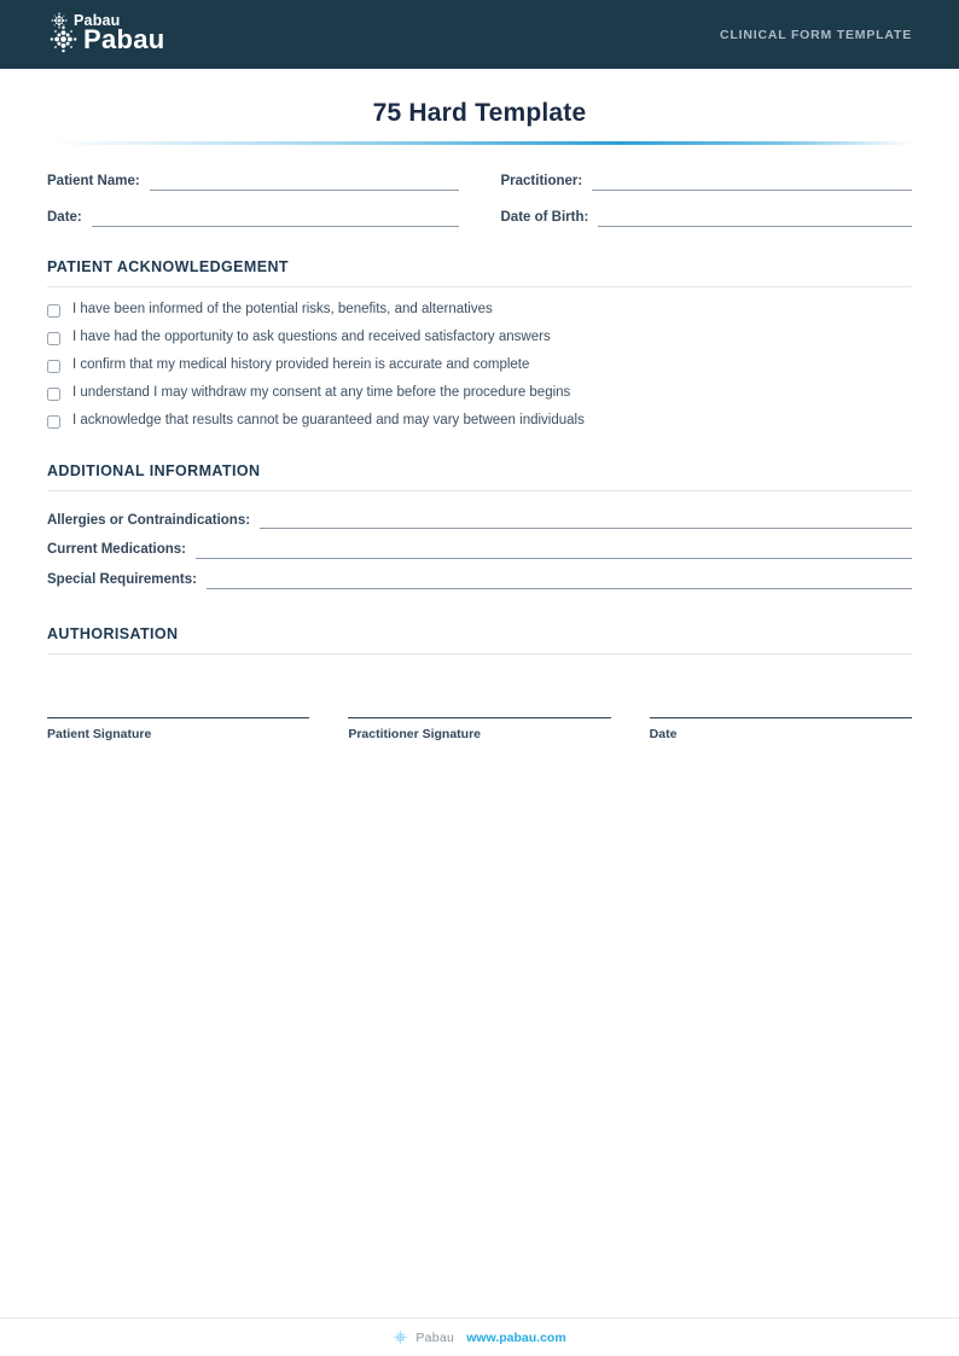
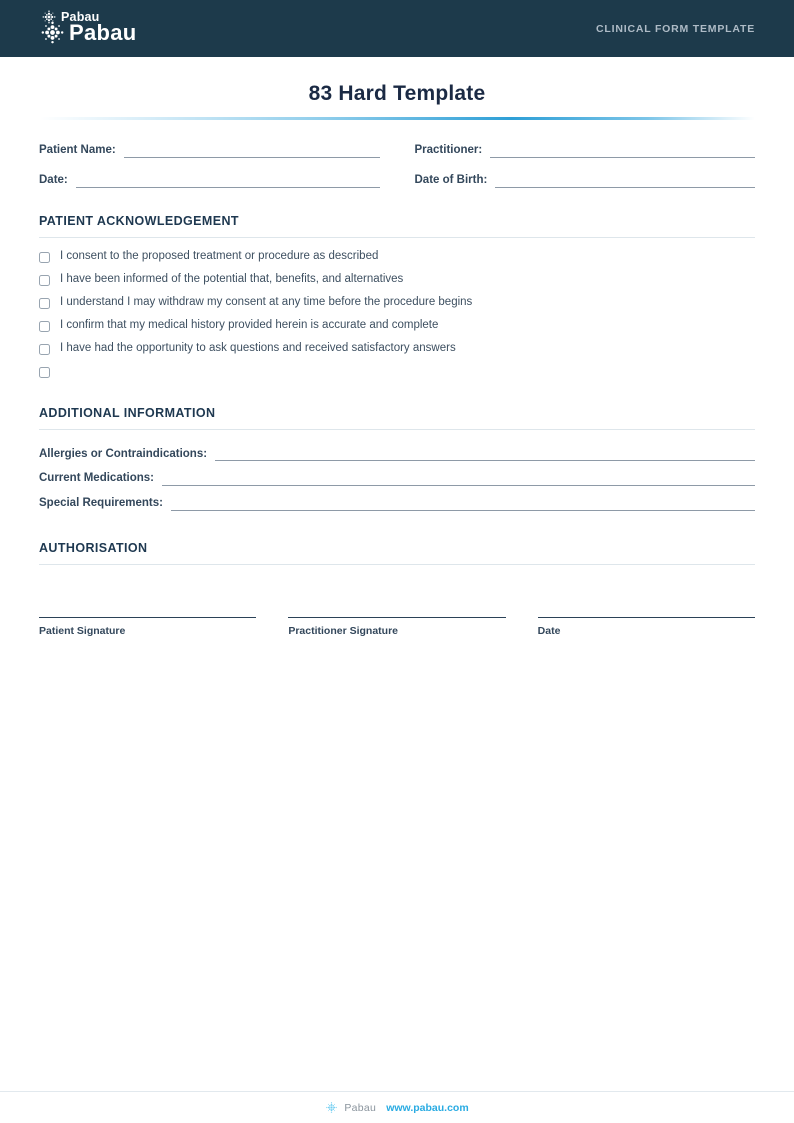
  Pabau
  Pabau
  CLINICAL FORM TEMPLATE
- 75 Hard Template
+ 83 Hard Template
  Patient Name:
  Practitioner:
  Date:
  Date of Birth:
  PATIENT ACKNOWLEDGEMENT
+ I consent to the proposed treatment or procedure as described
- I have been informed of the potential risks, benefits, and alternatives
+ I have been informed of the potential that, benefits, and alternatives
- I have had the opportunity to ask questions and received satisfactory answers
+ I understand I may withdraw my consent at any time before the procedure begins
  I confirm that my medical history provided herein is accurate and complete
- I understand I may withdraw my consent at any time before the procedure begins
+ I have had the opportunity to ask questions and received satisfactory answers
- I acknowledge that results cannot be guaranteed and may vary between individuals
  ADDITIONAL INFORMATION
  Allergies or Contraindications:
  Current Medications:
  Special Requirements:
  AUTHORISATION
  Patient Signature
  Practitioner Signature
  Date
  Pabau
  www.pabau.com
